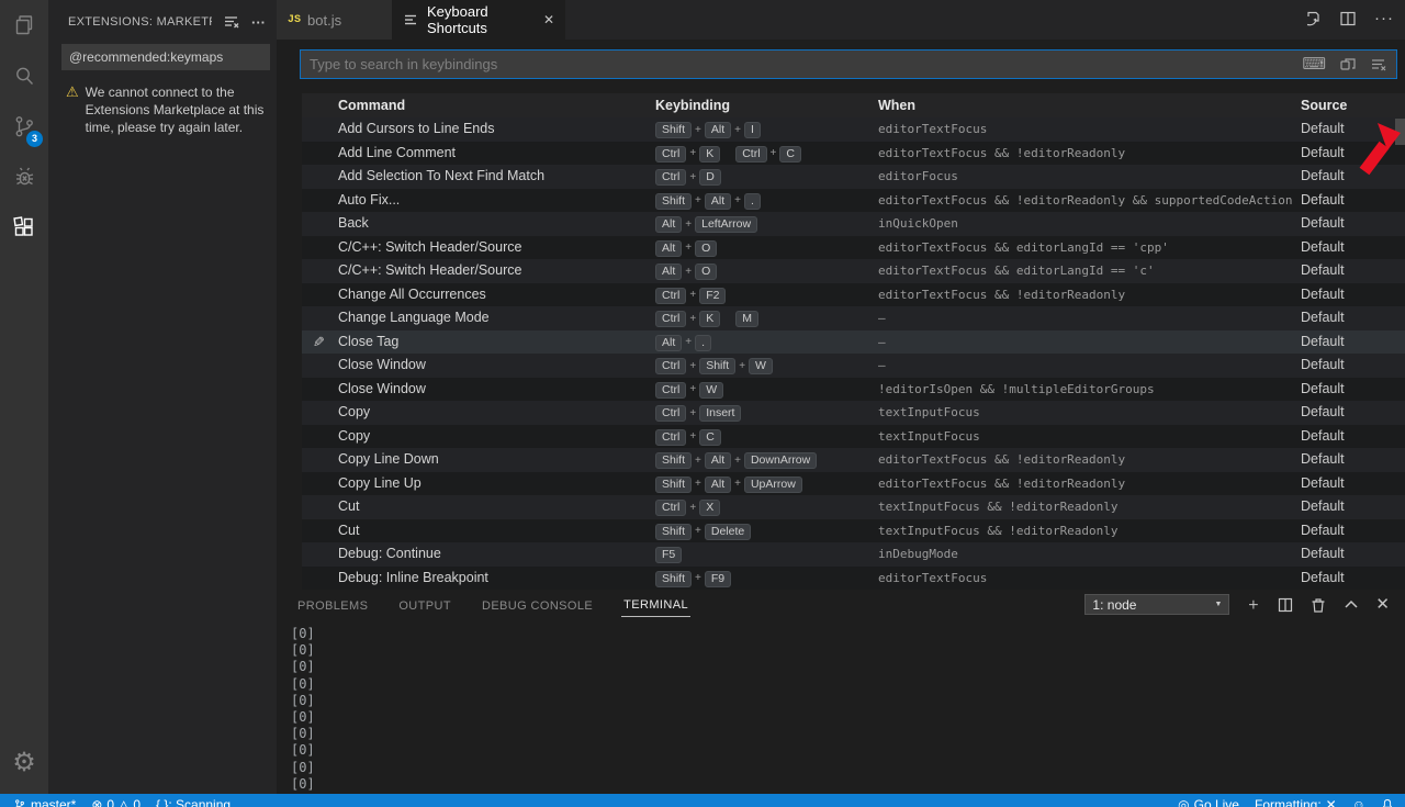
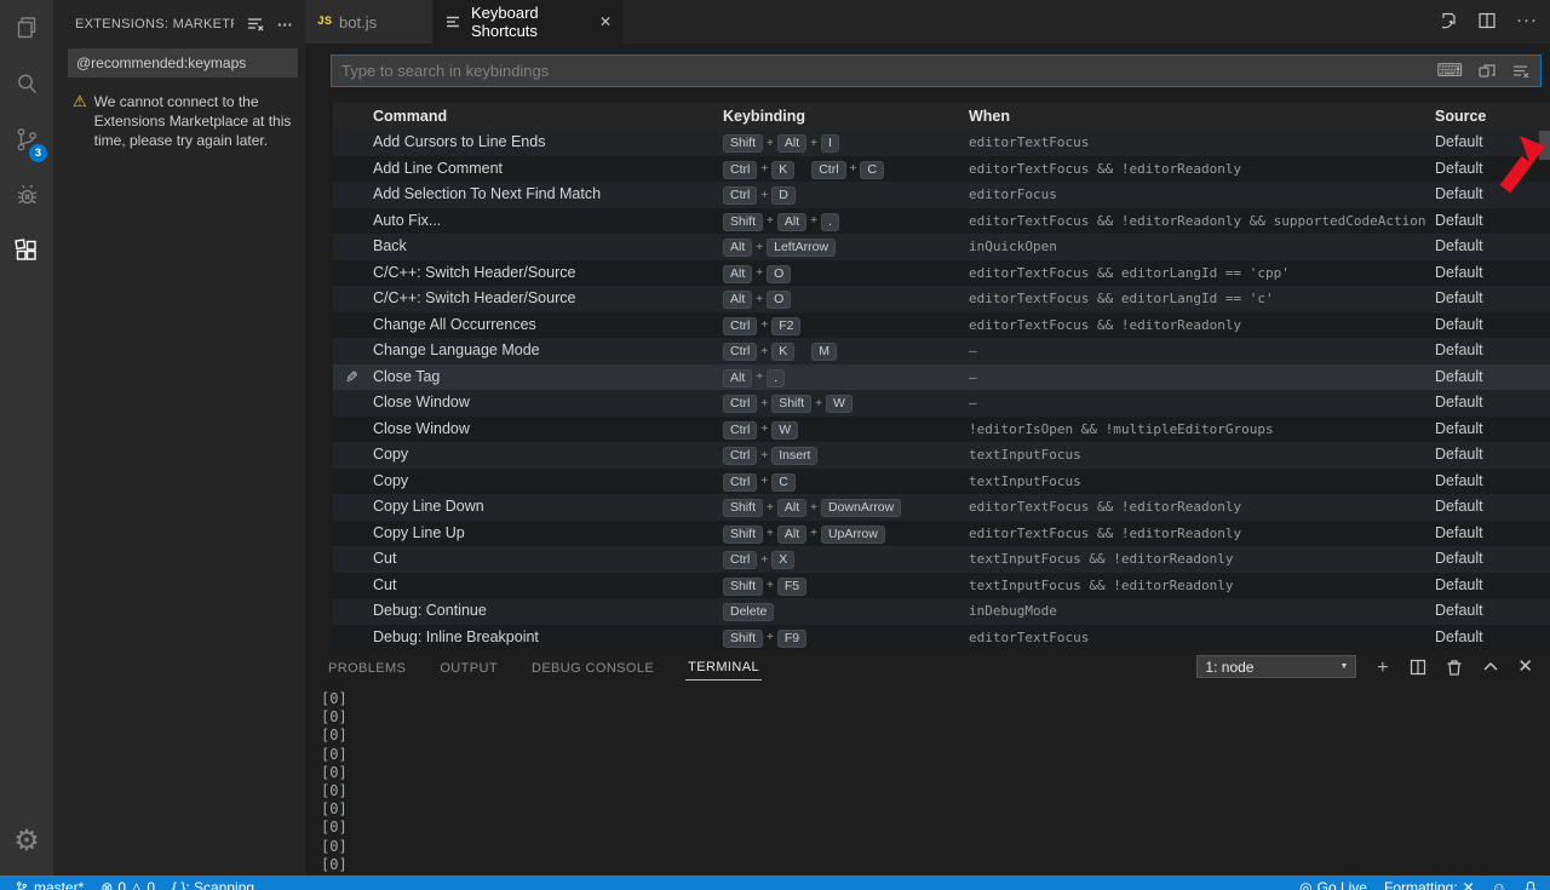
  3
  ⚙
  EXTENSIONS: MARKET
  ···
  @recommended:keymaps
  ⚠
  We cannot connect to the Extensions Marketplace at this time, please try again later.
  JS
  bot.js
  Keyboard Shortcuts
  ✕
  ···
  Type to search in keybindings
  ⌨
  Command
  Keybinding
  When
  Source
  Add Cursors to Line Ends
  Shift + Alt + I
  editorTextFocus
  Default
  Add Line Comment
  Ctrl + K Ctrl + C
  editorTextFocus && !editorReadonly
  Default
  Add Selection To Next Find Match
  Ctrl + D
  editorFocus
  Default
  Auto Fix...
  Shift + Alt + .
  editorTextFocus && !editorReadonly && supportedCodeAction
  Default
  Back
  Alt + LeftArrow
  inQuickOpen
  Default
  C/C++: Switch Header/Source
  Alt + O
  editorTextFocus && editorLangId == 'cpp'
  Default
  C/C++: Switch Header/Source
  Alt + O
  editorTextFocus && editorLangId == 'c'
  Default
  Change All Occurrences
  Ctrl + F2
  editorTextFocus && !editorReadonly
  Default
  Change Language Mode
  Ctrl + K M
  —
  Default
  Close Tag
  Alt + .
  —
  Default
  Close Window
  Ctrl + Shift + W
  —
  Default
  Close Window
  Ctrl + W
  !editorIsOpen && !multipleEditorGroups
  Default
  Copy
  Ctrl + Insert
  textInputFocus
  Default
  Copy
  Ctrl + C
  textInputFocus
  Default
  Copy Line Down
  Shift + Alt + DownArrow
  editorTextFocus && !editorReadonly
  Default
  Copy Line Up
  Shift + Alt + UpArrow
  editorTextFocus && !editorReadonly
  Default
  Cut
  Ctrl + X
  textInputFocus && !editorReadonly
  Default
  Cut
- Shift + Delete
+ Shift + F5
  textInputFocus && !editorReadonly
  Default
  Debug: Continue
- F5
+ Delete
  inDebugMode
  Default
  Debug: Inline Breakpoint
  Shift + F9
  editorTextFocus
  Default
  PROBLEMS
  OUTPUT
  DEBUG CONSOLE
  TERMINAL
  1: node
  ＋
  ✕
  [0]
  [0]
  [0]
  [0]
  [0]
  [0]
  [0]
  [0]
  [0]
  [0]
  master*
  ⊗
  0
  △
  0
  { }: Scanning
  ◎
  Go Live
  Formatting:
  ✕
  ☺
